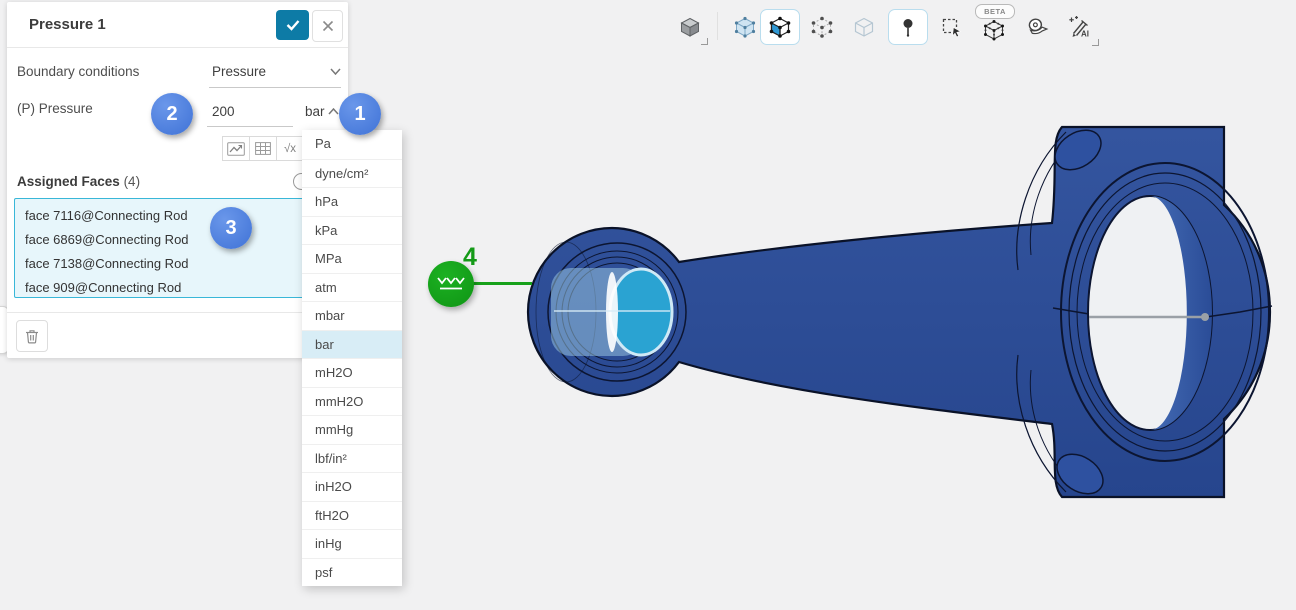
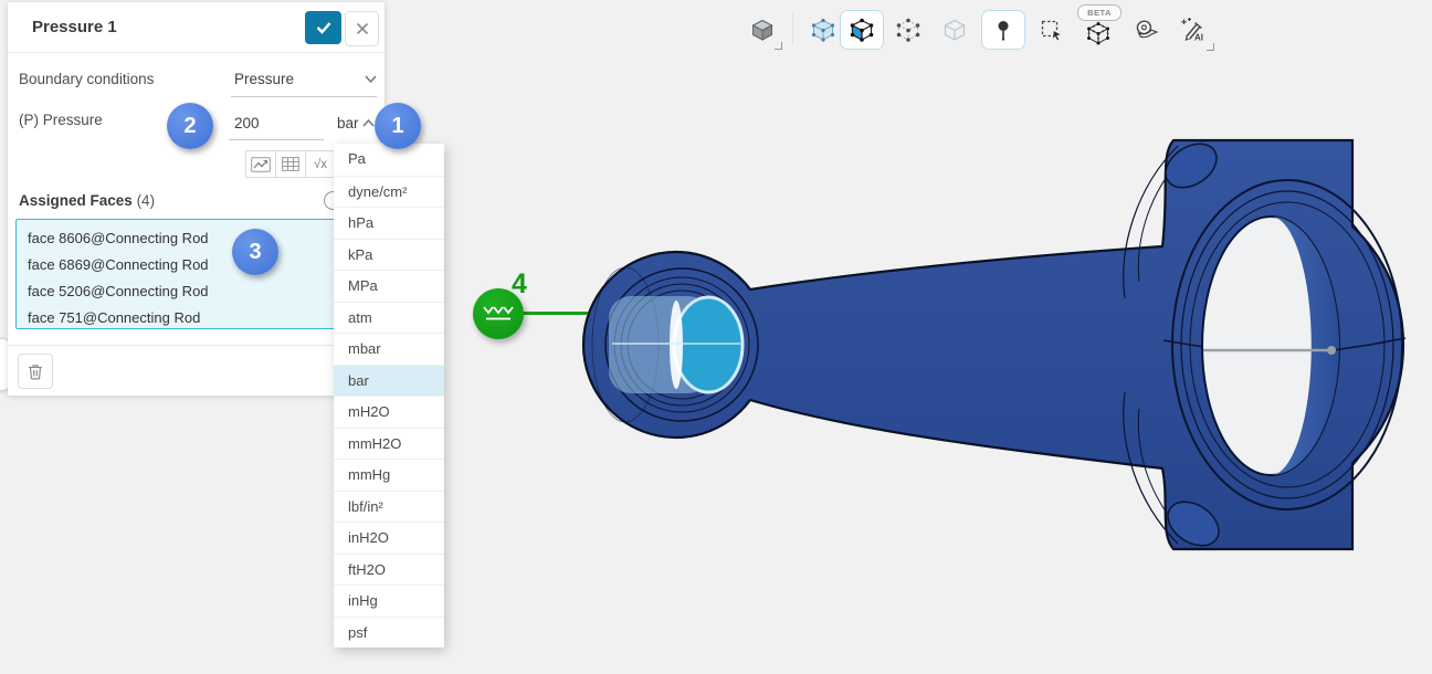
  4
  BETA
  AI
  Pressure 1
  Boundary conditions
  Pressure
  (P) Pressure
  200
  bar
  √x
  Assigned Faces (4)
- face 7116@Connecting Rod
+ face 8606@Connecting Rod
  face 6869@Connecting Rod
- face 7138@Connecting Rod
+ face 5206@Connecting Rod
- face 909@Connecting Rod
+ face 751@Connecting Rod
  Pa
  dyne/cm²
  hPa
  kPa
  MPa
  atm
  mbar
  bar
  mH2O
  mmH2O
  mmHg
  lbf/in²
  inH2O
  ftH2O
  inHg
  psf
  1
  2
  3
